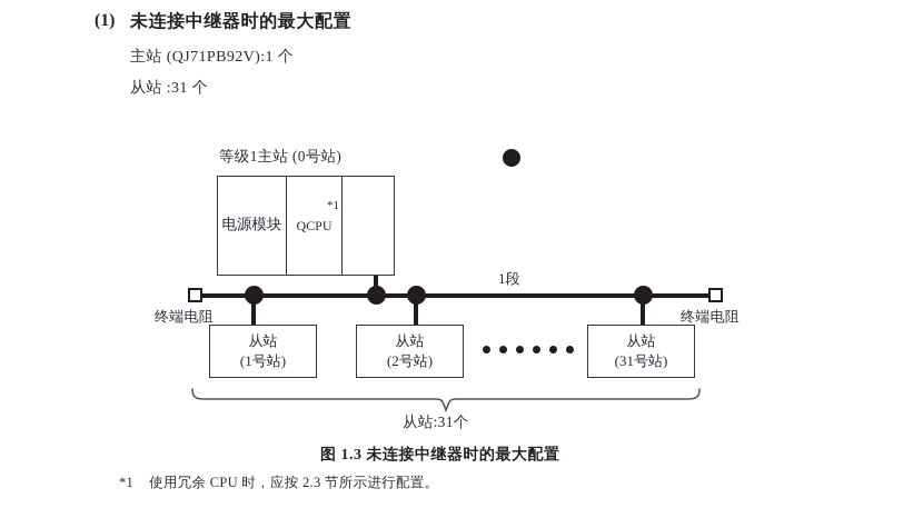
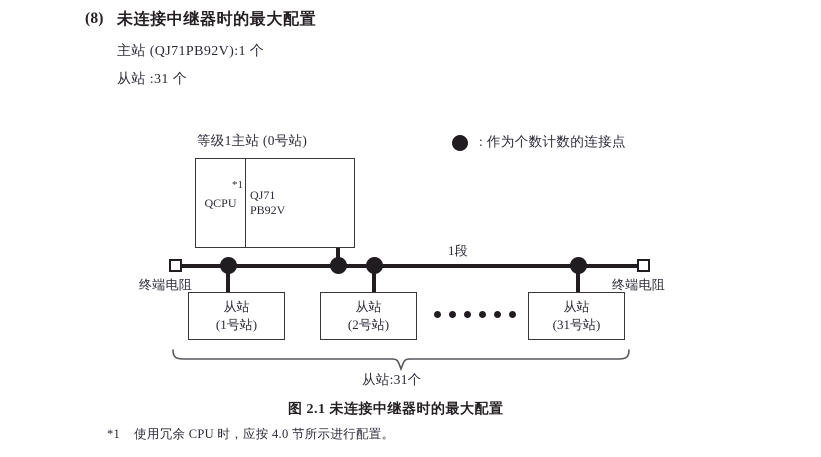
- (1)
+ (8)
  未连接中继器时的最大配置
  主站 (QJ71PB92V):1 个
  从站 :31 个
+ : 作为个数计数的连接点
  等级1主站 (0号站)
- 电源模块
  QCPU
  *1
+ QJ71
+ PB92V
  终端电阻
  终端电阻
  1段
  从站
  (1号站)
  从站
  (2号站)
  从站
  (31号站)
  从站:31个
- 图 1.3 未连接中继器时的最大配置
+ 图 2.1 未连接中继器时的最大配置
- *1 使用冗余 CPU 时，应按 2.3 节所示进行配置。
+ *1 使用冗余 CPU 时，应按 4.0 节所示进行配置。
